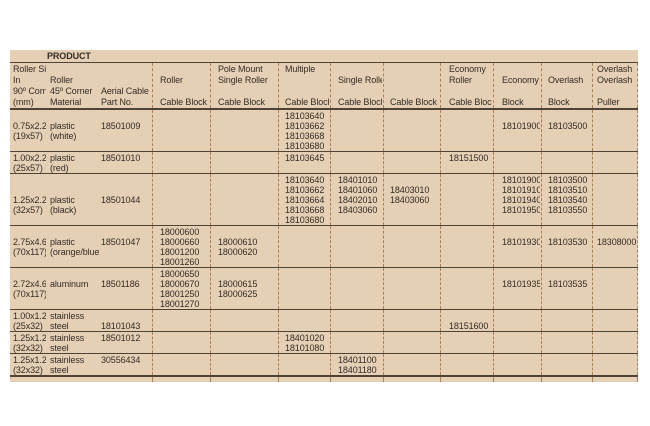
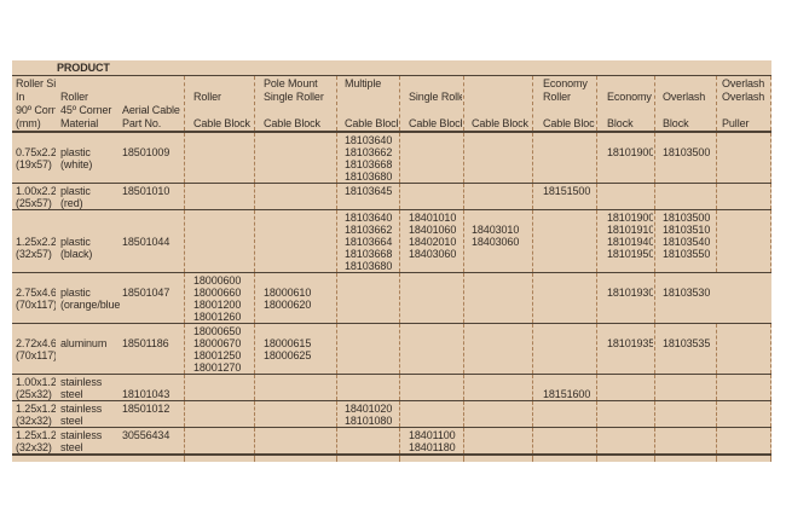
  PRODUCT
  Roller Si
  In
  90º Corn
  (mm)
  Roller
  45º Corner
  Material
  Aerial Cable
  Part No.
  Roller
  Cable Block
  Pole Mount
  Single Roller
  Cable Block
  Multiple
  Cable Bloc
  Single Roll
  Cable Bloc
  Cable Block
  Economy
  Roller
  Cable Bloc
  Economy
  Block
  Overlash
  Block
  Overlash
  Overlash
  Puller
  0.75x2.2
  (19x57)
  plastic
  (white)
  18501009
  18103640
  18103662
  18103668
  18103680
  18101900
  18103500
  1.00x2.2
  (25x57)
  plastic
  (red)
  18501010
  18103645
  18151500
  1.25x2.2
  (32x57)
  plastic
  (black)
  18501044
  18103640
  18103662
  18103664
  18103668
  18103680
  18401010
  18401060
  18402010
  18403060
  18403010
  18403060
  18101900
  18101910
  18101940
  18101950
  18103500
  18103510
  18103540
  18103550
  2.75x4.6
  (70x117)
  plastic
  (orange/blue
  18501047
  18000600
  18000660
  18001200
  18001260
  18000610
  18000620
  18101930
  18103530
- 18308000
  2.72x4.6
  (70x117)
  aluminum
  18501186
  18000650
  18000670
  18001250
  18001270
  18000615
  18000625
  18101935
  18103535
  1.00x1.2
  (25x32)
  stainless
  steel
  18101043
  18151600
  1.25x1.2
  (32x32)
  stainless
  steel
  18501012
  18401020
  18101080
  1.25x1.2
  (32x32)
  stainless
  steel
  30556434
  18401100
  18401180
